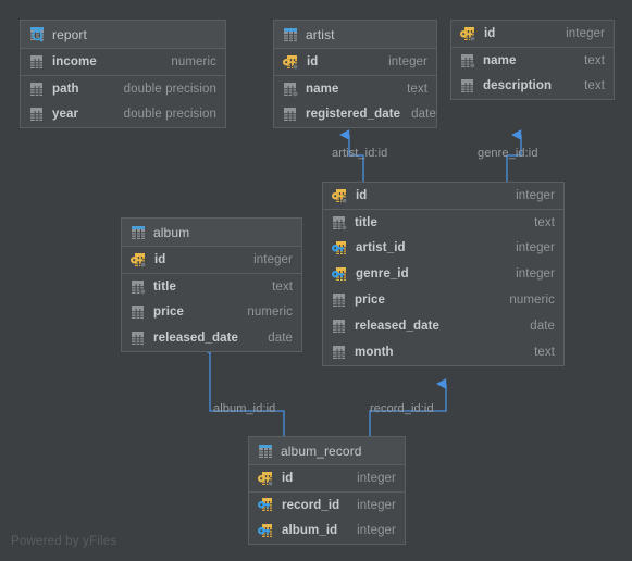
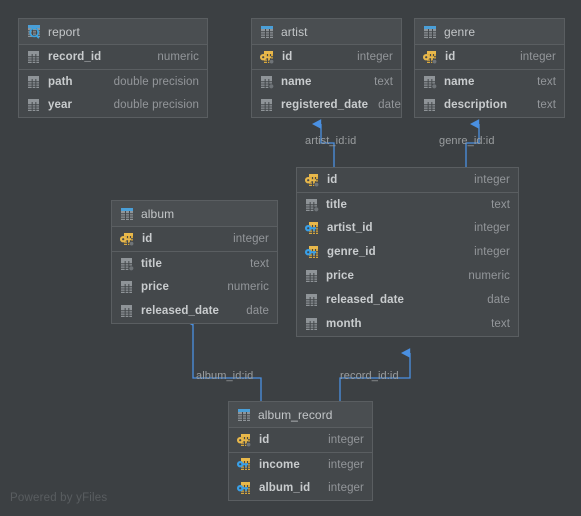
  artist_id:id
  genre_id:id
  album_id:id
  record_id:id
  report
- income
+ record_id
  numeric
  path
  double precision
  year
  double precision
  artist
  id
  integer
  name
  text
  registered_date
  date
+ genre
  id
  integer
  name
  text
  description
  text
  id
  integer
  title
  text
  artist_id
  integer
  genre_id
  integer
  price
  numeric
  released_date
  date
  month
  text
  album
  id
  integer
  title
  text
  price
  numeric
  released_date
  date
  album_record
  id
  integer
- record_id
+ income
  integer
  album_id
  integer
  Powered by yFiles
